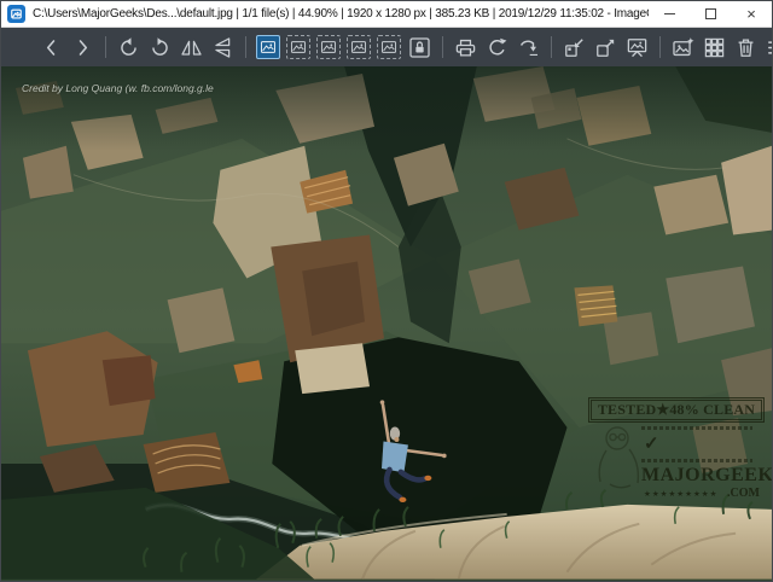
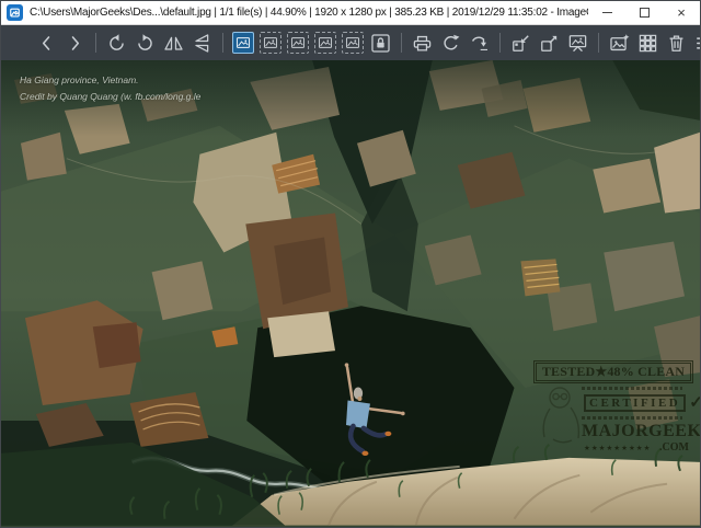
  C:\Users\MajorGeeks\Des...\default.jpg | 1/1 file(s) | 44.90% | 1920 x 1280 px | 385.23 KB | 2019/12/29 11:35:02 - Image
  ×
+ Ha Giang province, Vietnam.
- Credit by Long Quang (w. fb.com/long.g.le
+ Credit by Quang Quang (w. fb.com/long.g.le
  TESTED★48% CLEAN
+ CERTIFIED
  ✓
  MAJORGEEK
  .COM
